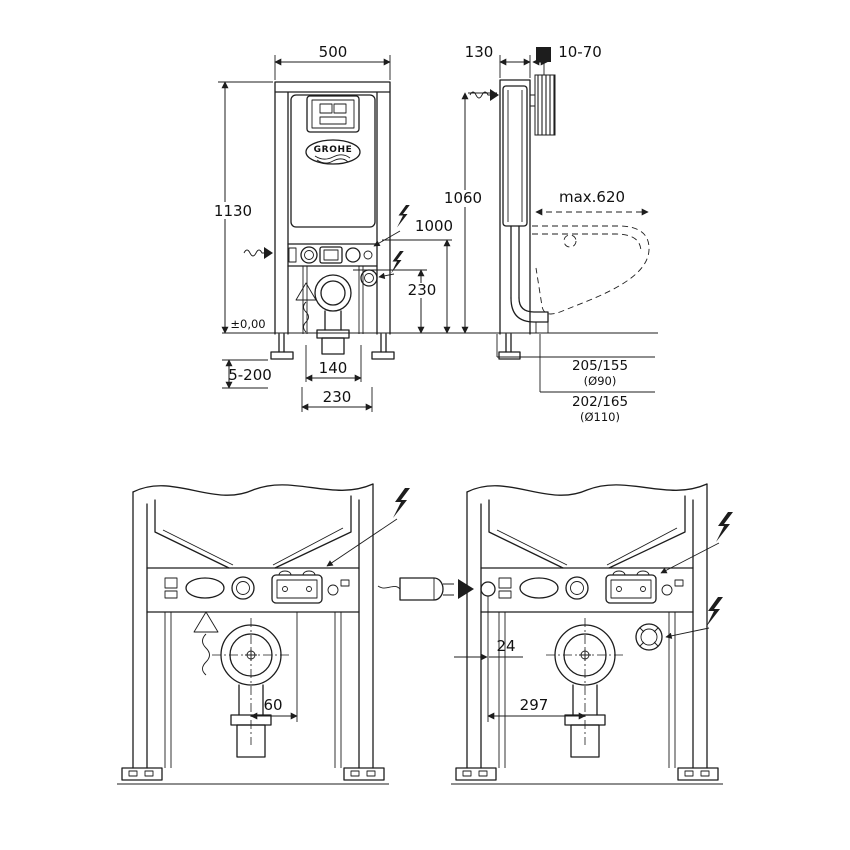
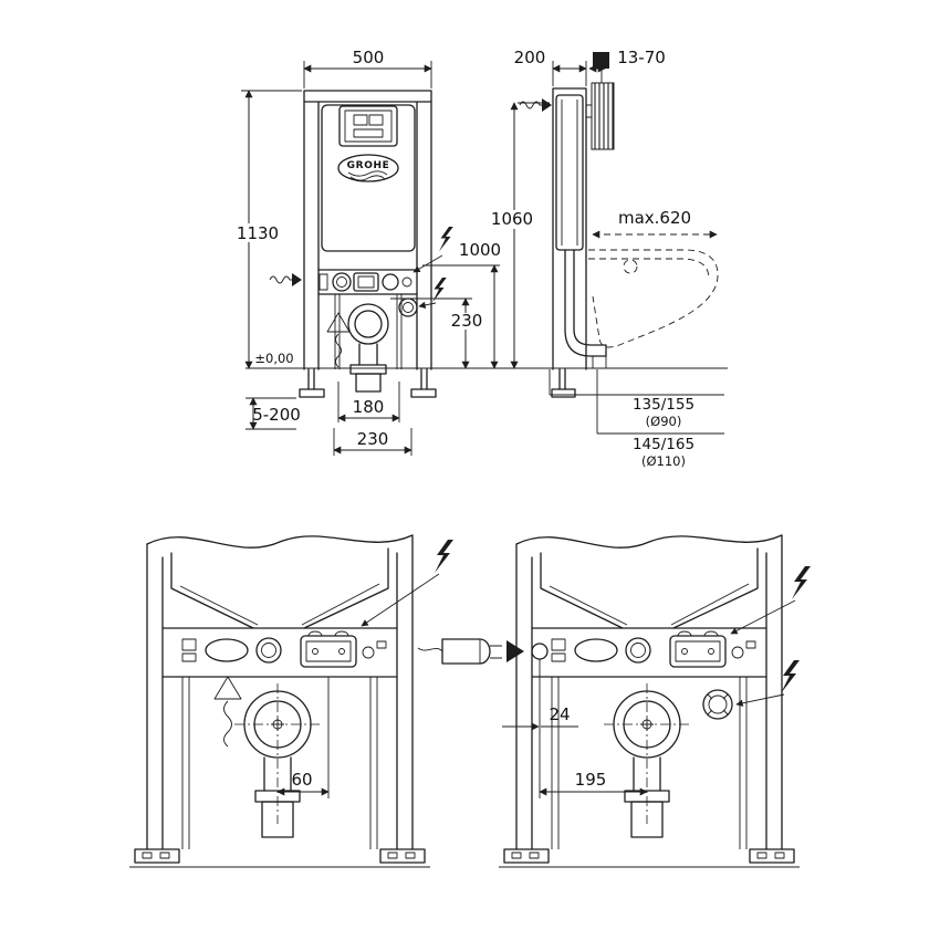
  GROHE
  500
  1130
  1000
  230
  ±0,00
  5-200
- 140
+ 180
  230
- 130
+ 200
- 10-70
+ 13-70
  1060
  max.620
- 205/155
+ 135/155
  (Ø90)
- 202/165
+ 145/165
  (Ø110)
  60
  24
- 297
+ 195
